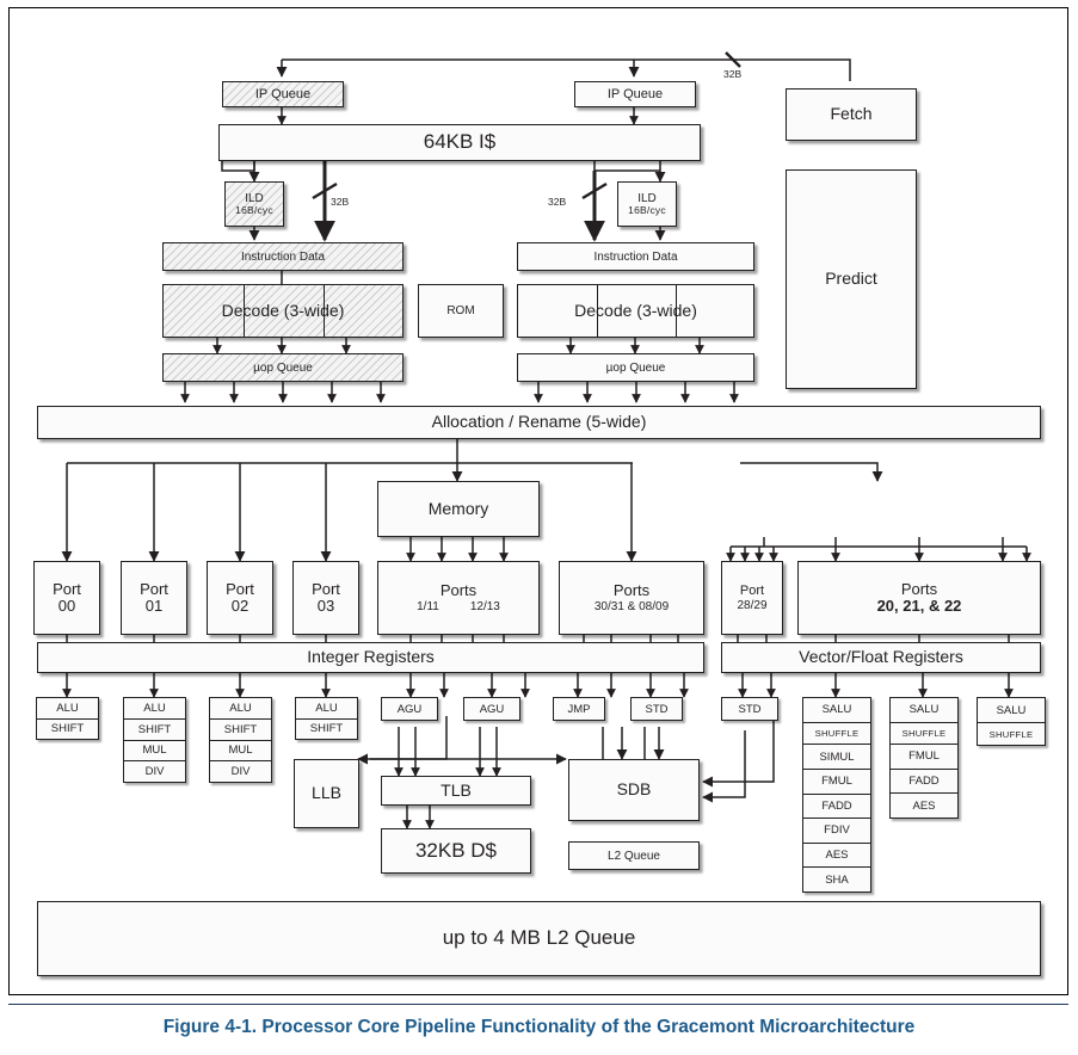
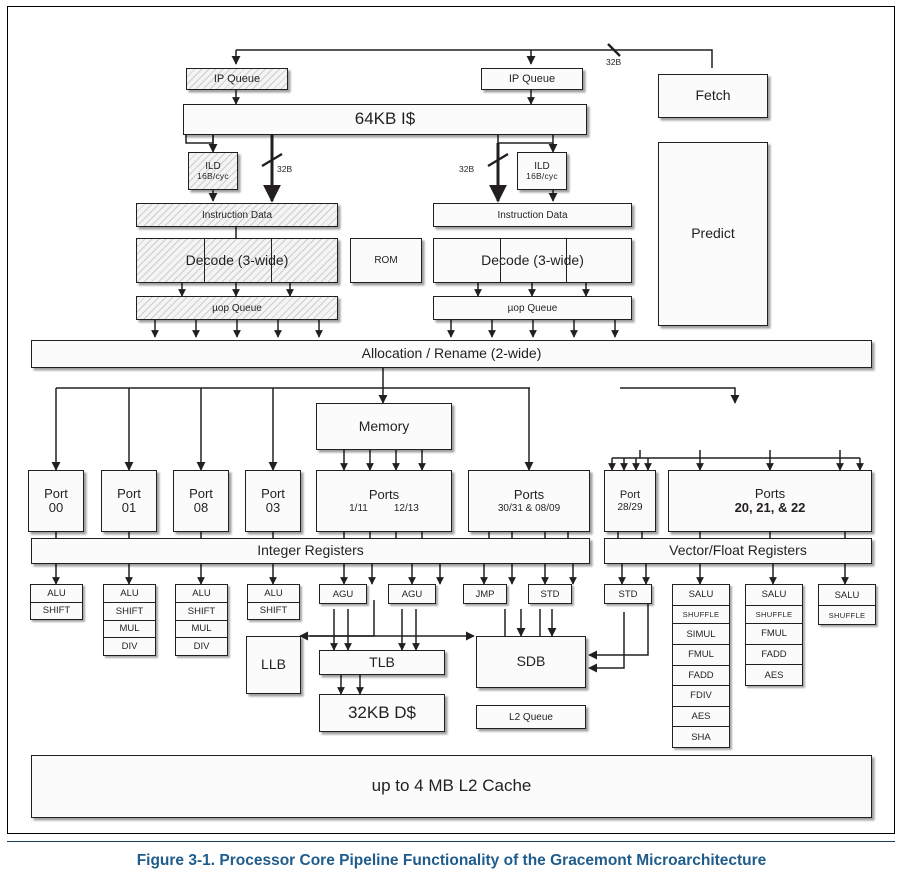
  IP Queue
  IP Queue
  64KB I$
  Fetch
  Predict
  ILD
  16B/cyc
  ILD
  16B/cyc
  32B
  32B
  32B
  Instruction Data
  Instruction Data
  Decode (3-wide)
  Decode (3-wide)
  ROM
  µop Queue
  µop Queue
- Allocation / Rename (5-wide)
+ Allocation / Rename (2-wide)
  Memory
  Port
  00
  Port
  01
  Port
- 02
+ 08
  Port
  03
  Ports
  1/11
  12/13
  Ports
  30/31 & 08/09
  Port
  28/29
  Ports
  20, 21, & 22
  Integer Registers
  Vector/Float Registers
  ALU
  SHIFT
  ALU
  SHIFT
  MUL
  DIV
  ALU
  SHIFT
  MUL
  DIV
  ALU
  SHIFT
  AGU
  AGU
  JMP
  STD
  STD
  SALU
  SHUFFLE
  SIMUL
  FMUL
  FADD
  FDIV
  AES
  SHA
  SALU
  SHUFFLE
  FMUL
  FADD
  AES
  SALU
  SHUFFLE
  LLB
  TLB
  32KB D$
  SDB
  L2 Queue
- up to 4 MB L2 Queue
+ up to 4 MB L2 Cache
- Figure 4-1. Processor Core Pipeline Functionality of the Gracemont Microarchitecture
+ Figure 3-1. Processor Core Pipeline Functionality of the Gracemont Microarchitecture
